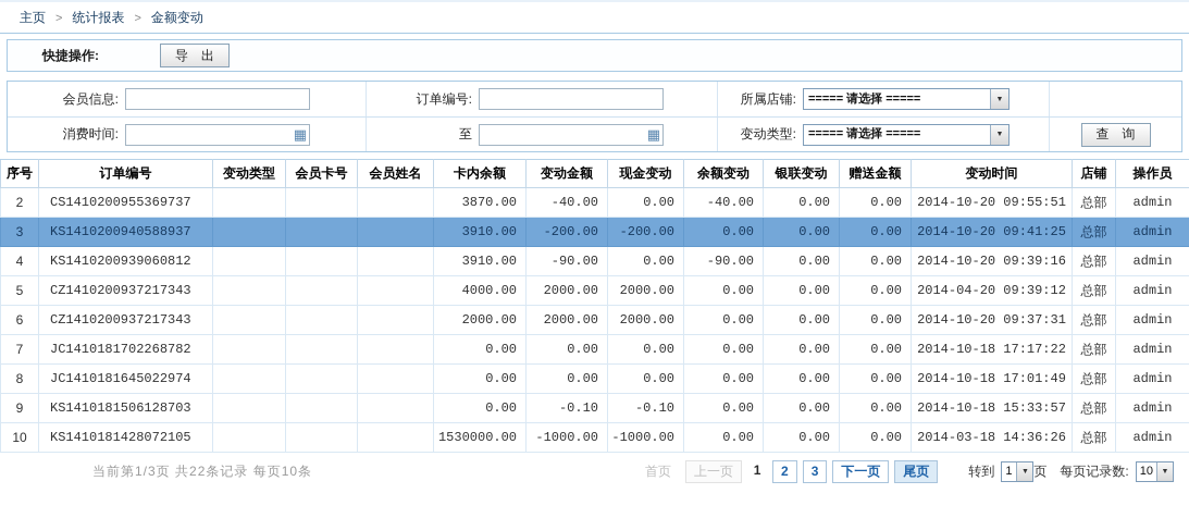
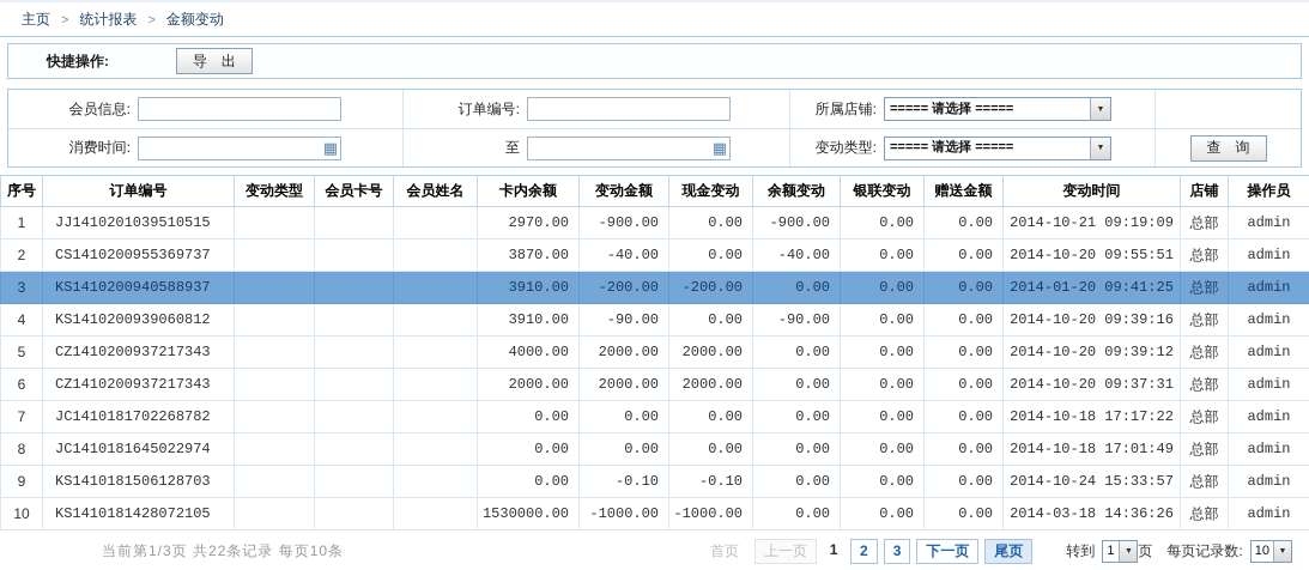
  主页 > 统计报表 > 金额变动
  快捷操作:
  导 出
  会员信息:
  订单编号:
  所属店铺:
  ===== 请选择 =====
  消费时间:
  ▦
  至
  ▦
  变动类型:
  ===== 请选择 =====
  查 询
  序号	订单编号	变动类型	会员卡号	会员姓名	卡内余额	变动金额	现金变动	余额变动	银联变动	赠送金额	变动时间	店铺	操作员
+ 1	JJ1410201039510515				2970.00	-900.00	0.00	-900.00	0.00	0.00	2014-10-21 09:19:09	总部	admin
  2	CS1410200955369737				3870.00	-40.00	0.00	-40.00	0.00	0.00	2014-10-20 09:55:51	总部	admin
- 3	KS1410200940588937				3910.00	-200.00	-200.00	0.00	0.00	0.00	2014-10-20 09:41:25	总部	admin
+ 3	KS1410200940588937				3910.00	-200.00	-200.00	0.00	0.00	0.00	2014-01-20 09:41:25	总部	admin
  4	KS1410200939060812				3910.00	-90.00	0.00	-90.00	0.00	0.00	2014-10-20 09:39:16	总部	admin
- 5	CZ1410200937217343				4000.00	2000.00	2000.00	0.00	0.00	0.00	2014-04-20 09:39:12	总部	admin
+ 5	CZ1410200937217343				4000.00	2000.00	2000.00	0.00	0.00	0.00	2014-10-20 09:39:12	总部	admin
  6	CZ1410200937217343				2000.00	2000.00	2000.00	0.00	0.00	0.00	2014-10-20 09:37:31	总部	admin
  7	JC1410181702268782				0.00	0.00	0.00	0.00	0.00	0.00	2014-10-18 17:17:22	总部	admin
  8	JC1410181645022974				0.00	0.00	0.00	0.00	0.00	0.00	2014-10-18 17:01:49	总部	admin
- 9	KS1410181506128703				0.00	-0.10	-0.10	0.00	0.00	0.00	2014-10-18 15:33:57	总部	admin
+ 9	KS1410181506128703				0.00	-0.10	-0.10	0.00	0.00	0.00	2014-10-24 15:33:57	总部	admin
  10	KS1410181428072105				1530000.00	-1000.00	-1000.00	0.00	0.00	0.00	2014-03-18 14:36:26	总部	admin
  当前第1/3页 共22条记录 每页10条
  首页
  上一页
  1
  2
  3
  下一页
  尾页
  转到
  1
  页
  每页记录数:
  10
